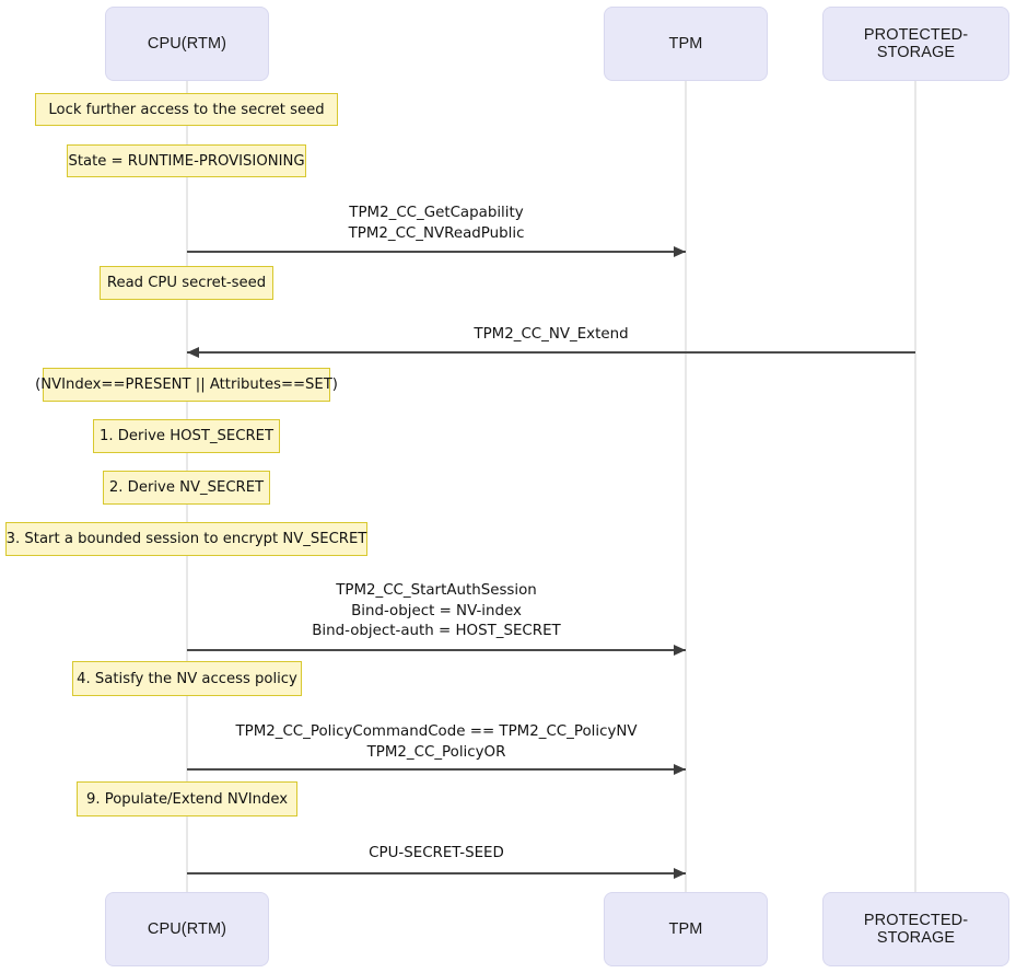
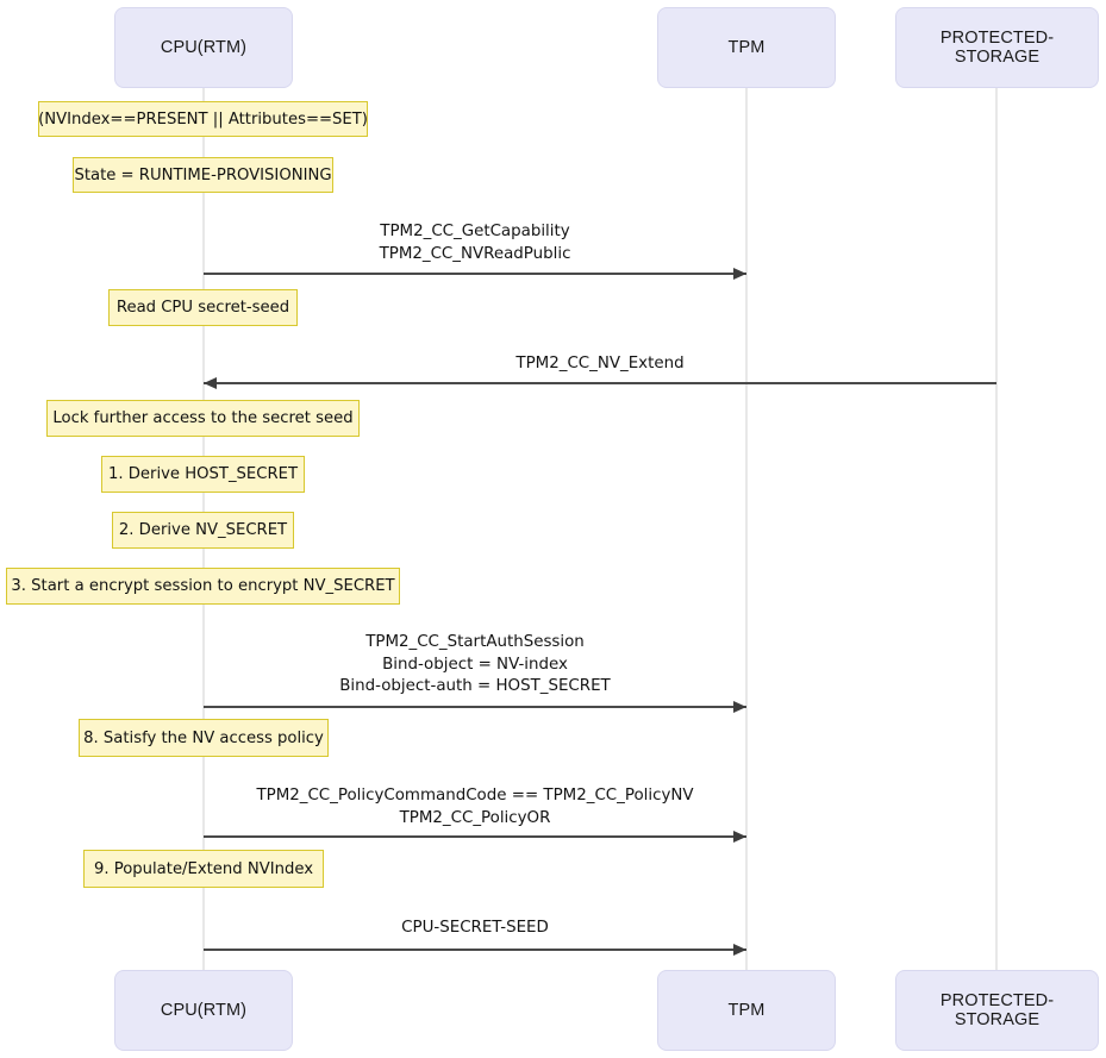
  CPU(RTM)
  TPM
  PROTECTED-STORAGE
  TPM2_CC_GetCapability
  TPM2_CC_NVReadPublic
  TPM2_CC_NV_Extend
  TPM2_CC_StartAuthSession
  Bind-object = NV-index
  Bind-object-auth = HOST_SECRET
  TPM2_CC_PolicyCommandCode == TPM2_CC_PolicyNV
  TPM2_CC_PolicyOR
  CPU-SECRET-SEED
- Lock further access to the secret seed
+ (NVIndex==PRESENT || Attributes==SET)
  State = RUNTIME-PROVISIONING
  Read CPU secret-seed
- (NVIndex==PRESENT || Attributes==SET)
+ Lock further access to the secret seed
  1. Derive HOST_SECRET
  2. Derive NV_SECRET
- 3. Start a bounded session to encrypt NV_SECRET
+ 3. Start a encrypt session to encrypt NV_SECRET
- 4. Satisfy the NV access policy
+ 8. Satisfy the NV access policy
  9. Populate/Extend NVIndex
  CPU(RTM)
  TPM
  PROTECTED-STORAGE
